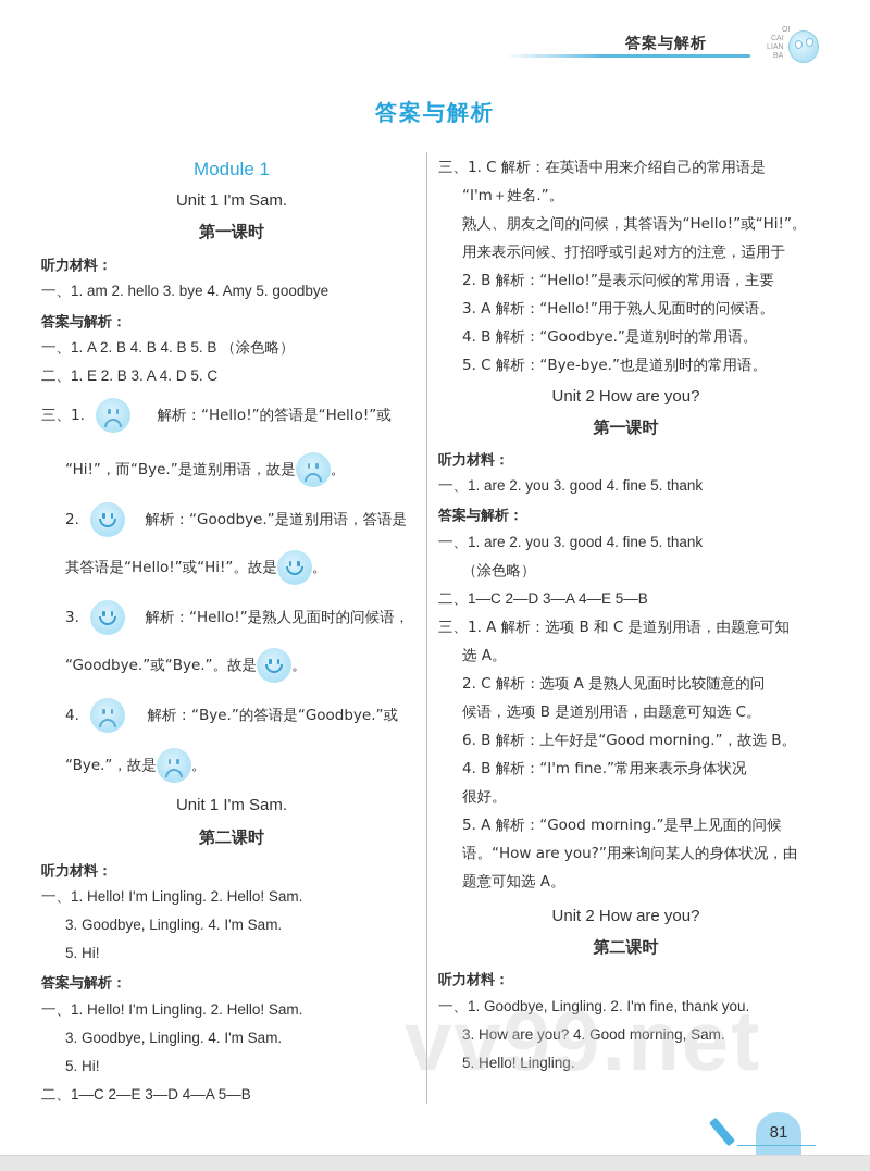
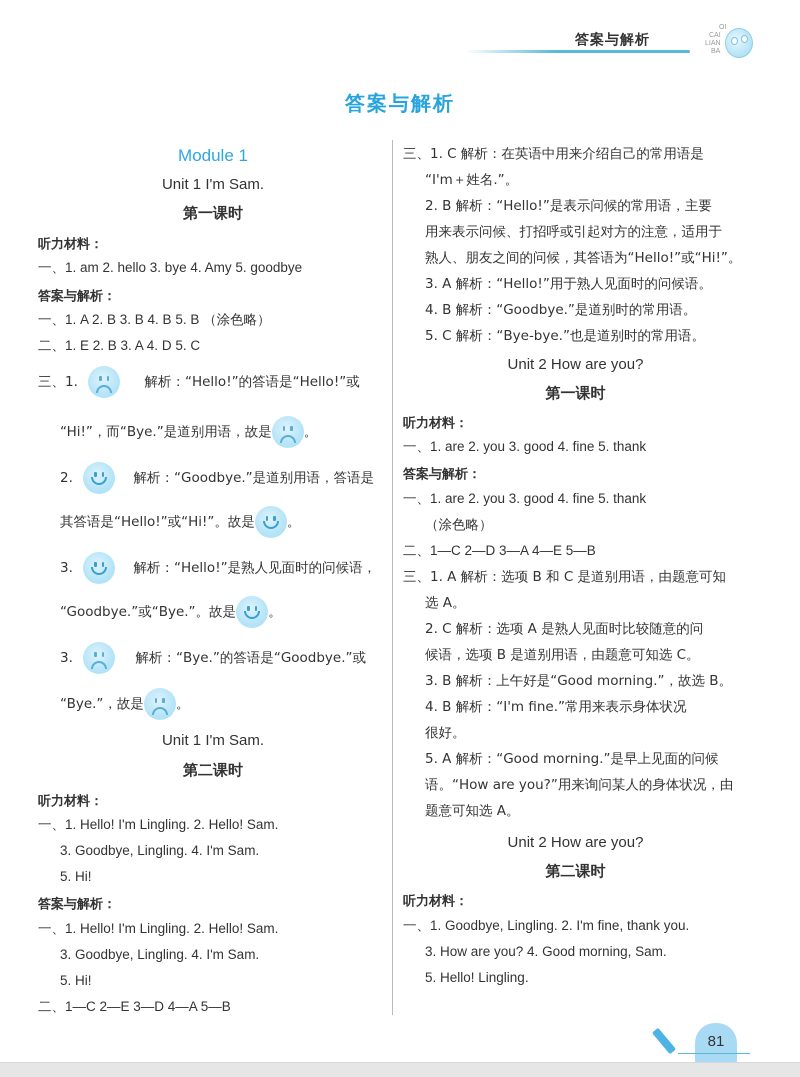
  答案与解析
  答案与解析
  Module 1
  Unit 1 I'm Sam.
  第一课时
  听力材料：
  一、1. am 2. hello 3. bye 4. Amy 5. goodbye
  答案与解析：
- 一、1. A 2. B 4. B 4. B 5. B （涂色略）
+ 一、1. A 2. B 3. B 4. B 5. B （涂色略）
  二、1. E 2. B 3. A 4. D 5. C
  三、1. 解析：“Hello!”的答语是“Hello!”或
  “Hi!”，而“Bye.”是道别用语，故是 。
  2. 解析：“Goodbye.”是道别用语，答语是
  其答语是“Hello!”或“Hi!”。故是 。
  3. 解析：“Hello!”是熟人见面时的问候语，
  “Goodbye.”或“Bye.”。故是 。
- 4. 解析：“Bye.”的答语是“Goodbye.”或
+ 3. 解析：“Bye.”的答语是“Goodbye.”或
  “Bye.”，故是 。
  Unit 1 I'm Sam.
  第二课时
  听力材料：
  一、1. Hello! I'm Lingling. 2. Hello! Sam.
  3. Goodbye, Lingling. 4. I'm Sam.
  5. Hi!
  答案与解析：
  一、1. Hello! I'm Lingling. 2. Hello! Sam.
  3. Goodbye, Lingling. 4. I'm Sam.
  5. Hi!
  二、1—C 2—E 3—D 4—A 5—B
  三、1. C 解析：在英语中用来介绍自己的常用语是
  “I'm＋姓名.”。
- 熟人、朋友之间的问候，其答语为“Hello!”或“Hi!”。
+ 2. B 解析：“Hello!”是表示问候的常用语，主要
  用来表示问候、打招呼或引起对方的注意，适用于
- 2. B 解析：“Hello!”是表示问候的常用语，主要
+ 熟人、朋友之间的问候，其答语为“Hello!”或“Hi!”。
  3. A 解析：“Hello!”用于熟人见面时的问候语。
  4. B 解析：“Goodbye.”是道别时的常用语。
  5. C 解析：“Bye-bye.”也是道别时的常用语。
  Unit 2 How are you?
  第一课时
  听力材料：
  一、1. are 2. you 3. good 4. fine 5. thank
  答案与解析：
  一、1. are 2. you 3. good 4. fine 5. thank
  （涂色略）
  二、1—C 2—D 3—A 4—E 5—B
  三、1. A 解析：选项 B 和 C 是道别用语，由题意可知
  选 A。
  2. C 解析：选项 A 是熟人见面时比较随意的问
  候语，选项 B 是道别用语，由题意可知选 C。
- 6. B 解析：上午好是“Good morning.”，故选 B。
+ 3. B 解析：上午好是“Good morning.”，故选 B。
  4. B 解析：“I'm fine.”常用来表示身体状况
  很好。
  5. A 解析：“Good morning.”是早上见面的问候
  语。“How are you?”用来询问某人的身体状况，由
  题意可知选 A。
  Unit 2 How are you?
  第二课时
  听力材料：
  一、1. Goodbye, Lingling. 2. I'm fine, thank you.
  3. How are you? 4. Good morning, Sam.
  5. Hello! Lingling.
- vv99.net
  81
